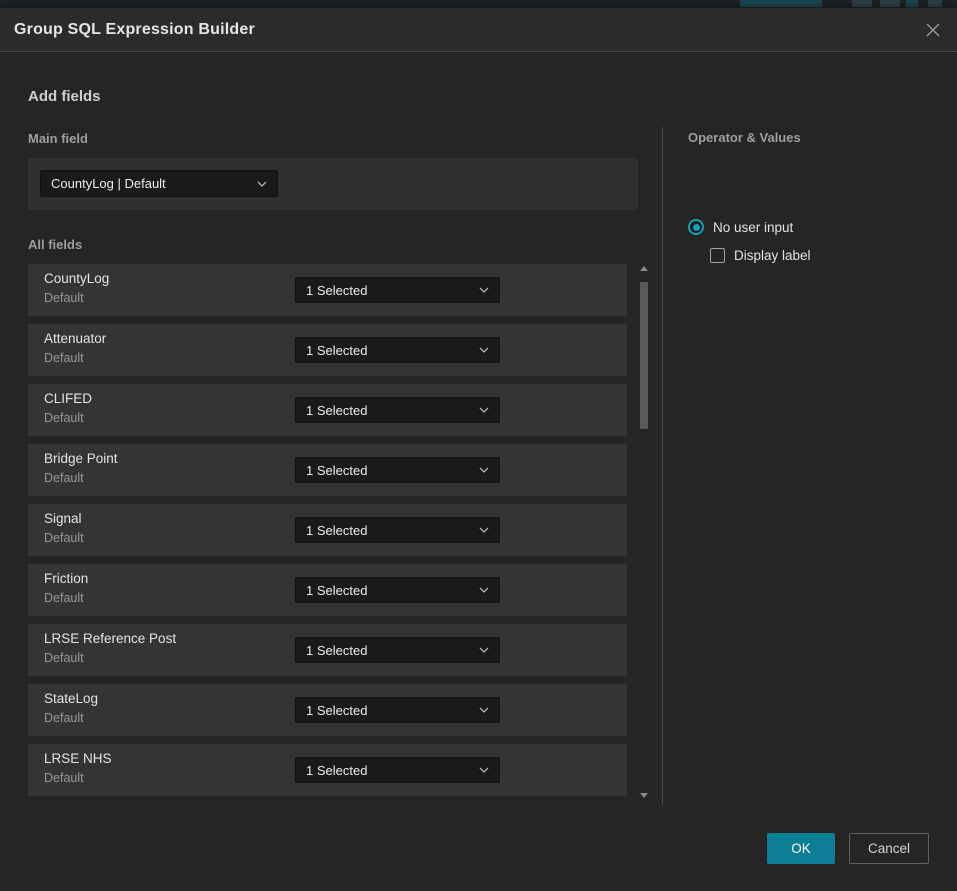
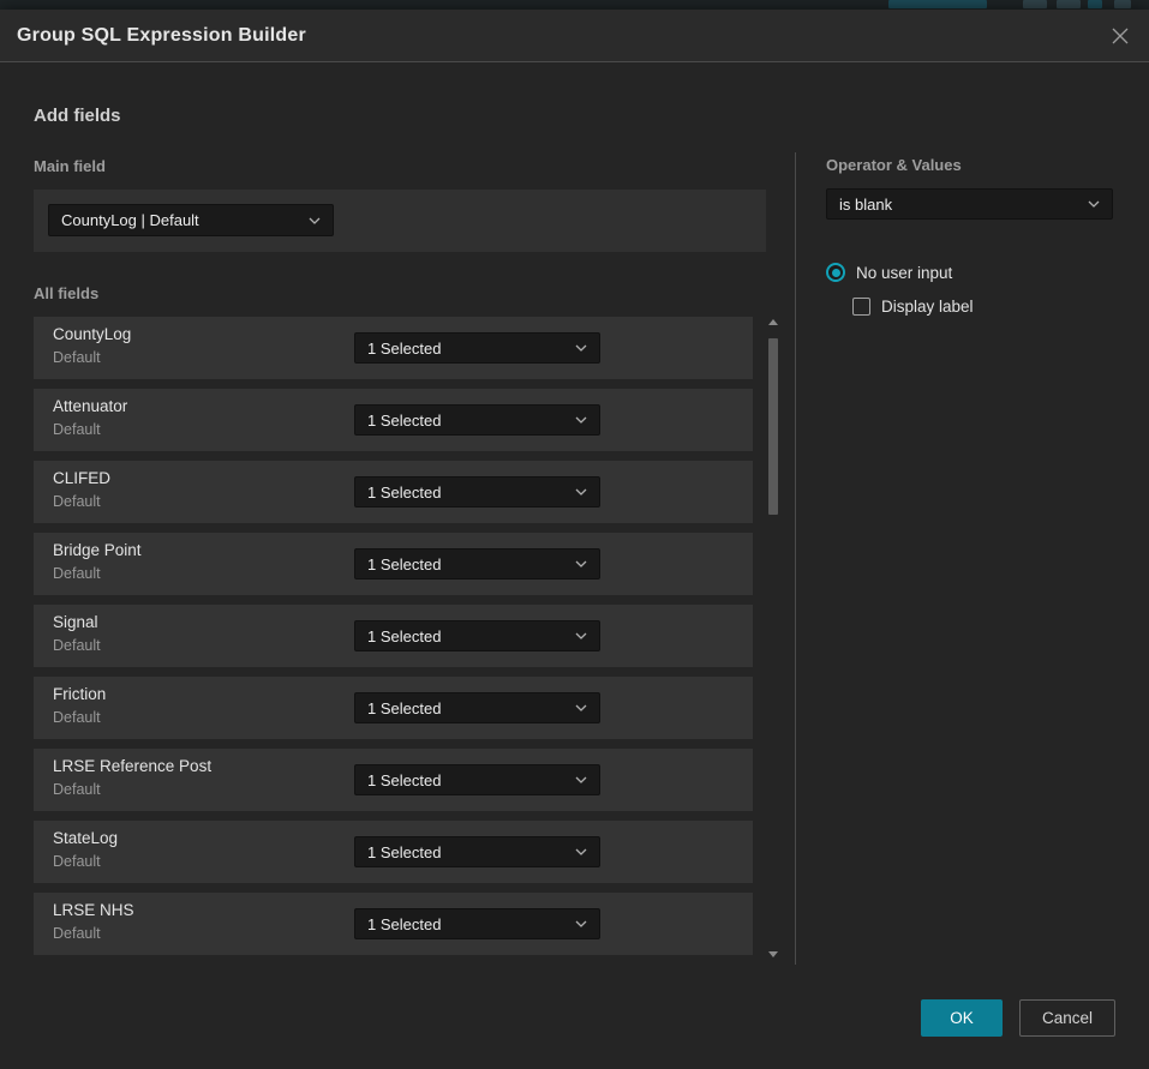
  Group SQL Expression Builder
  Add fields
  Main field
  CountyLog | Default
  All fields
  CountyLog
  Default
  1 Selected
  Attenuator
  Default
  1 Selected
  CLIFED
  Default
  1 Selected
  Bridge Point
  Default
  1 Selected
  Signal
  Default
  1 Selected
  Friction
  Default
  1 Selected
  LRSE Reference Post
  Default
  1 Selected
  StateLog
  Default
  1 Selected
  LRSE NHS
  Default
  1 Selected
  Operator & Values
+ is blank
  No user input
  Display label
  OK
  Cancel
